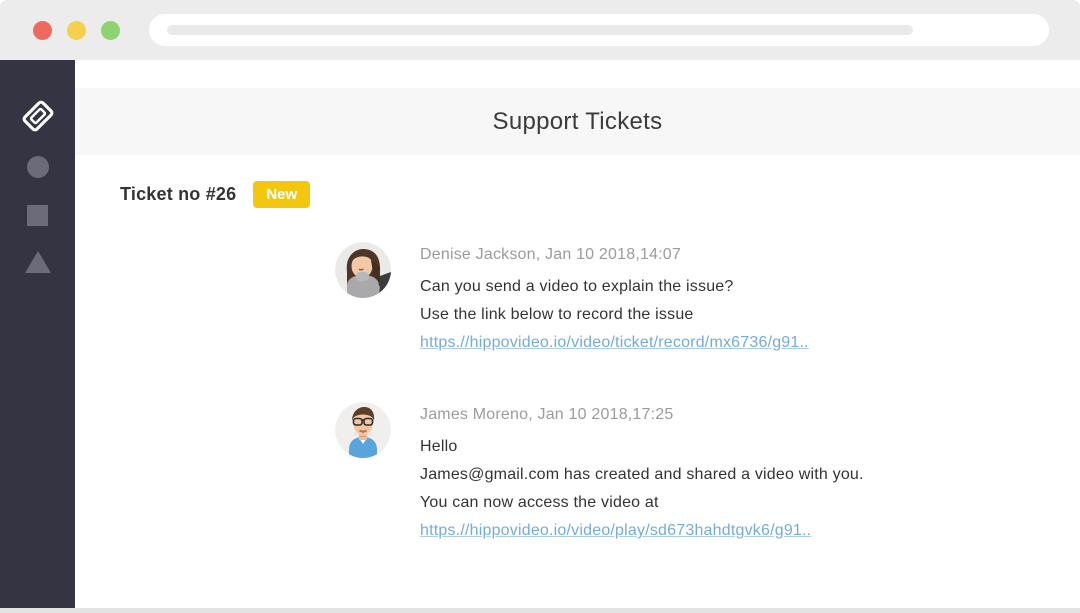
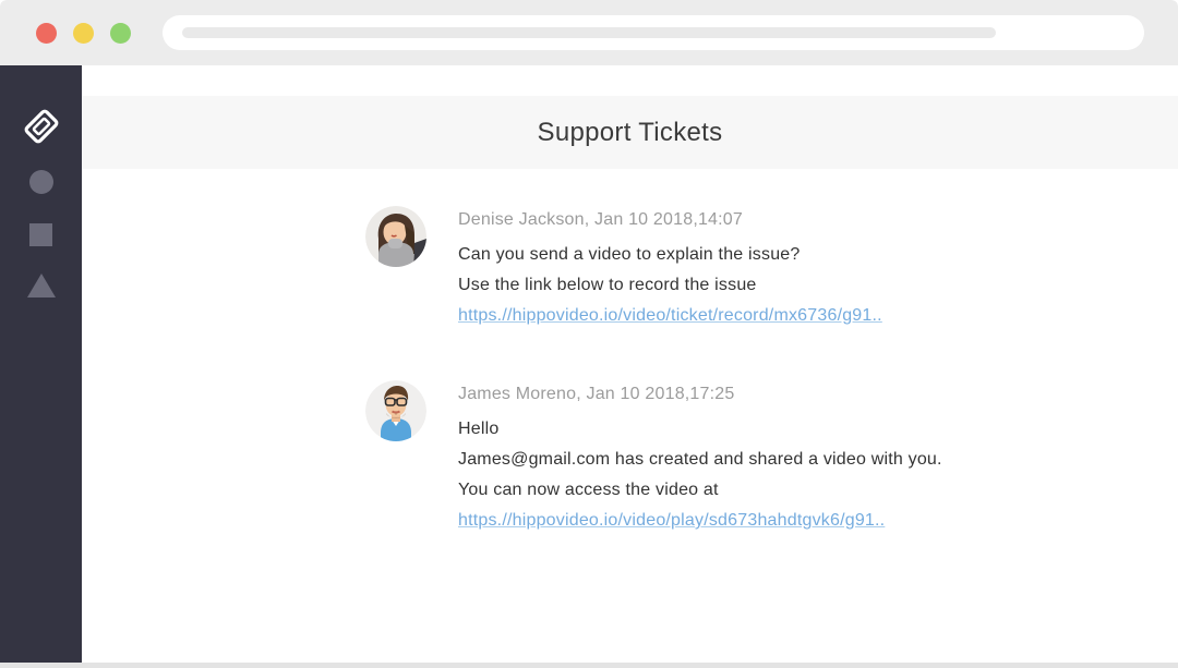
  Support Tickets
- Ticket no #26
- New
  Denise Jackson, Jan 10 2018,14:07
  Can you send a video to explain the issue?
  Use the link below to record the issue
  https.//hippovideo.io/video/ticket/record/mx6736/g91..
  James Moreno, Jan 10 2018,17:25
  Hello
  James@gmail.com has created and shared a video with you.
  You can now access the video at
  https.//hippovideo.io/video/play/sd673hahdtgvk6/g91..
